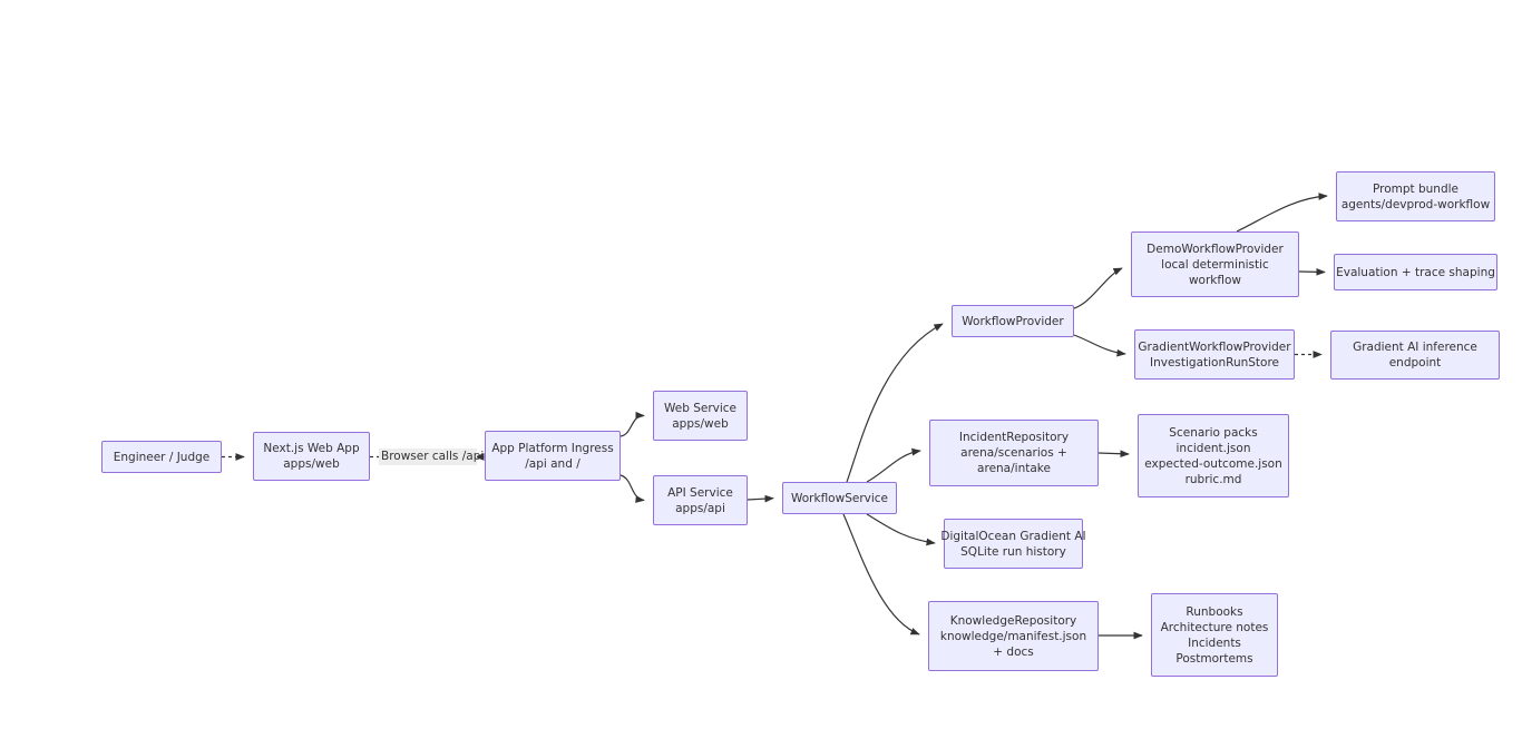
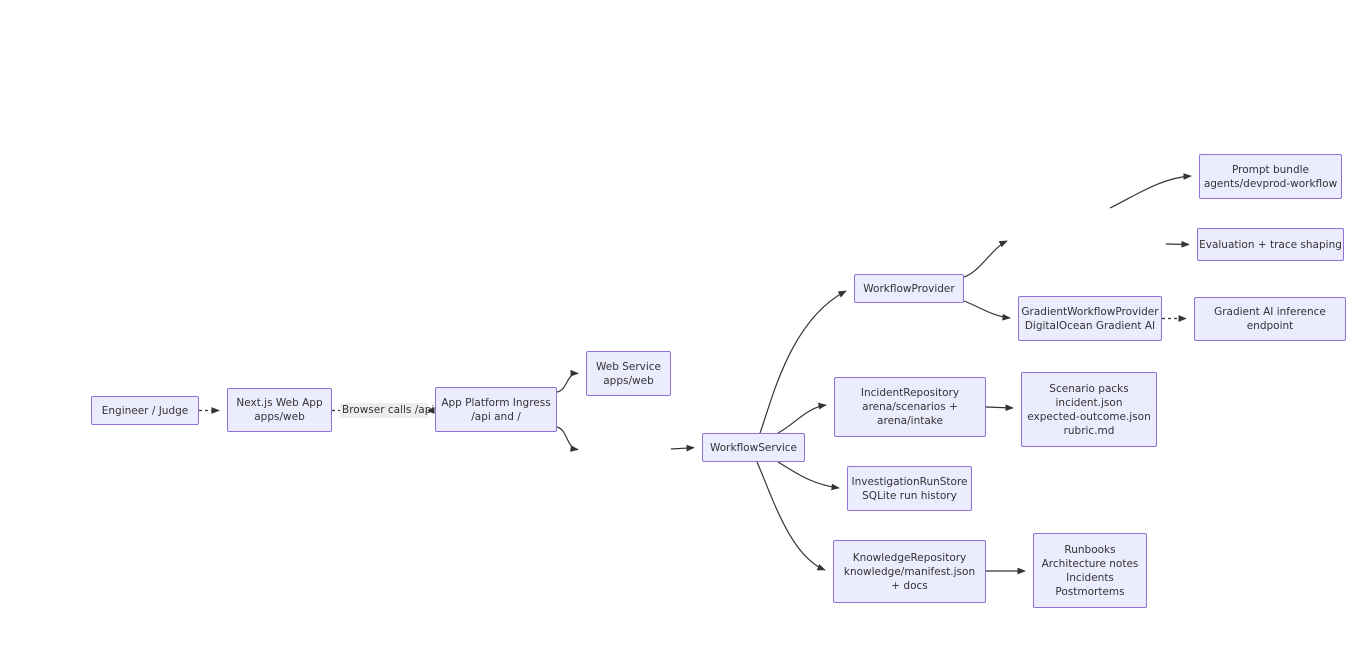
  Engineer / Judge
  Next.js Web App
  apps/web
  App Platform Ingress
  /api and /
  Web Service
  apps/web
- API Service
- apps/api
  WorkflowService
  WorkflowProvider
- DemoWorkflowProvider
- local deterministic
- workflow
  GradientWorkflowProvider
- InvestigationRunStore
+ DigitalOcean Gradient AI
  Prompt bundle
  agents/devprod-workflow
  Evaluation + trace shaping
  Gradient AI inference
  endpoint
  IncidentRepository
  arena/scenarios +
  arena/intake
  Scenario packs
  incident.json
  expected-outcome.json
  rubric.md
- DigitalOcean Gradient AI
+ InvestigationRunStore
  SQLite run history
  KnowledgeRepository
  knowledge/manifest.json
  + docs
  Runbooks
  Architecture notes
  Incidents
  Postmortems
  Browser calls /api
